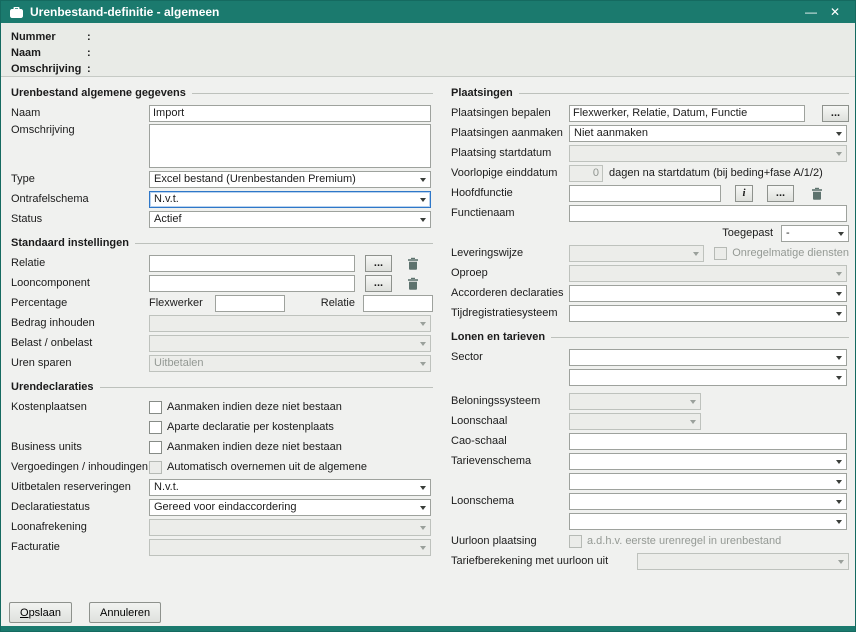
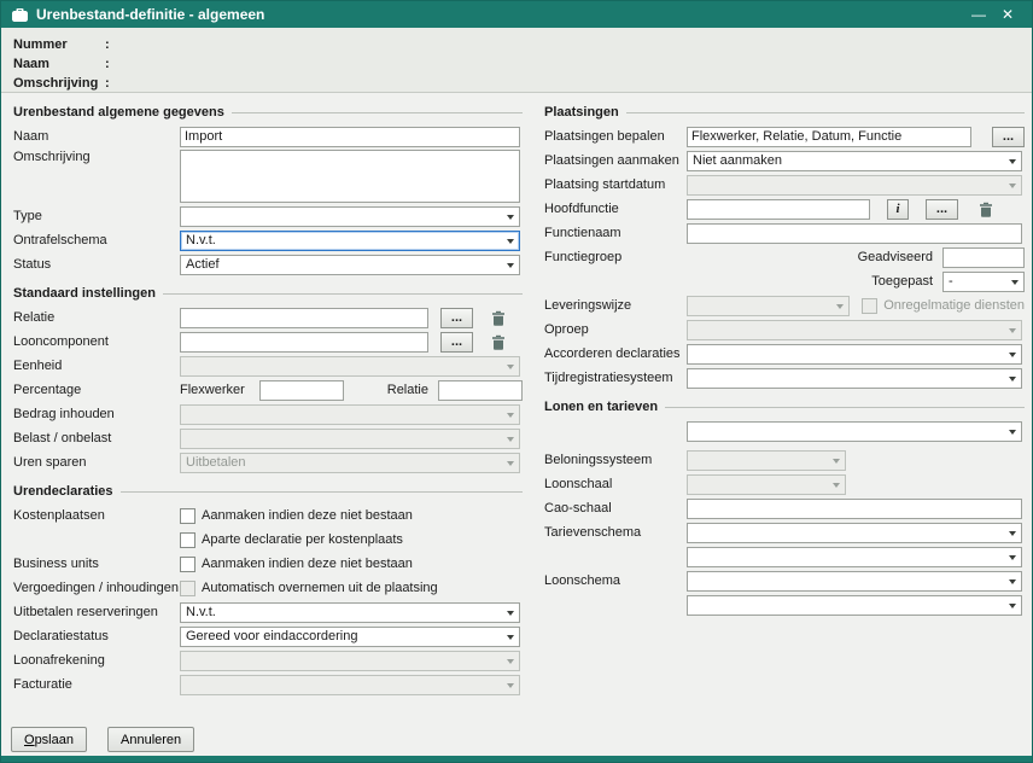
  Urenbestand-definitie - algemeen
  —
  ✕
  Nummer
  :
  Naam
  :
  Omschrijving
  :
  Urenbestand algemene gegevens
  Naam
  Import
  Omschrijving
  Type
- Excel bestand (Urenbestanden Premium)
  Ontrafelschema
  N.v.t.
  Status
  Actief
  Standaard instellingen
  Relatie
  ...
  Looncomponent
  ...
+ Eenheid
  Percentage
  Flexwerker
  Relatie
  Bedrag inhouden
  Belast / onbelast
  Uren sparen
  Uitbetalen
  Urendeclaraties
  Kostenplaatsen
  Aanmaken indien deze niet bestaan
  Aparte declaratie per kostenplaats
  Business units
  Aanmaken indien deze niet bestaan
  Vergoedingen / inhoudingen
- Automatisch overnemen uit de algemene
+ Automatisch overnemen uit de plaatsing
  Uitbetalen reserveringen
  N.v.t.
  Declaratiestatus
  Gereed voor eindaccordering
  Loonafrekening
  Facturatie
  Plaatsingen
  Plaatsingen bepalen
  Flexwerker, Relatie, Datum, Functie
  ...
  Plaatsingen aanmaken
  Niet aanmaken
  Plaatsing startdatum
- Voorlopige einddatum
- 0
- dagen na startdatum (bij beding+fase A/1/2)
  Hoofdfunctie
  i
  ...
  Functienaam
+ Functiegroep
+ Geadviseerd
  Toegepast
  -
  Leveringswijze
  Onregelmatige diensten
  Oproep
  Accorderen declaraties
  Tijdregistratiesysteem
  Lonen en tarieven
- Sector
  Beloningssysteem
  Loonschaal
  Cao-schaal
  Tarievenschema
  Loonschema
- Uurloon plaatsing
- a.d.h.v. eerste urenregel in urenbestand
- Tariefberekening met uurloon uit
  Opslaan
  Annuleren
